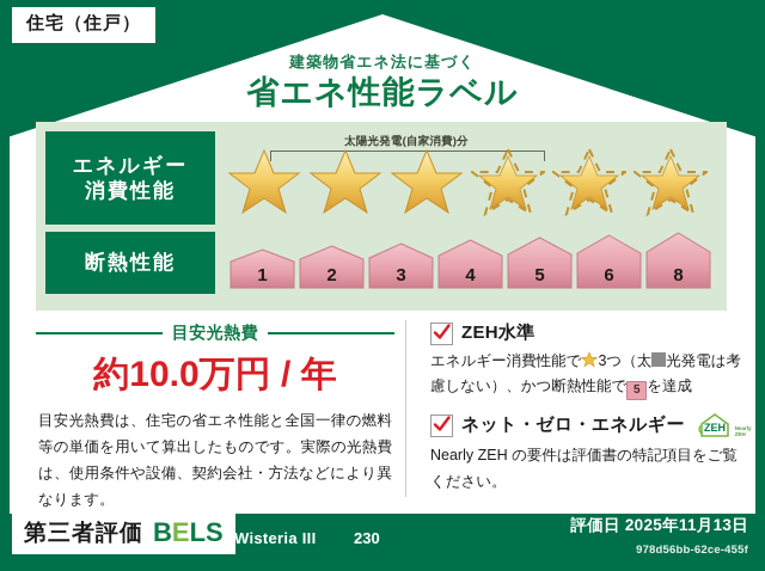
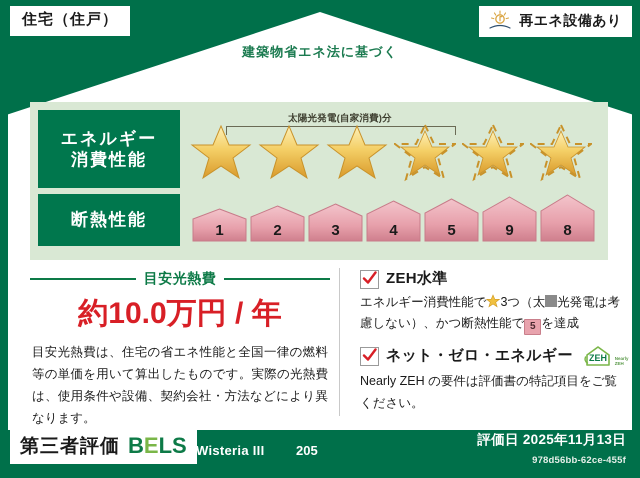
  住宅（住戸）
+ 再エネ設備あり
  建築物省エネ法に基づく
- 省エネ性能ラベル
  エネルギー
  消費性能
  断熱性能
  太陽光発電(自家消費)分
  1
  2
  3
  4
  5
- 6
+ 9
  8
  目安光熱費
  約10.0万円 / 年
  目安光熱費は、住宅の省エネ性能と全国一律の燃料等の単価を用いて算出したものです。実際の光熱費は、使用条件や設備、契約会社・方法などにより異なります。
  ZEH水準
  エネルギー消費性能で 3つ（太 光発電は考慮しない）、かつ断熱性能で 5 を達成
  ネット・ゼロ・エネルギー
  ZEH
  Nearly ZEH の要件は評価書の特記項目をご覧ください。
  第三者評価
  BELS
  Wisteria III
- 230
+ 205
  評価日 2025年11月13日
  978d56bb-62ce-455f
